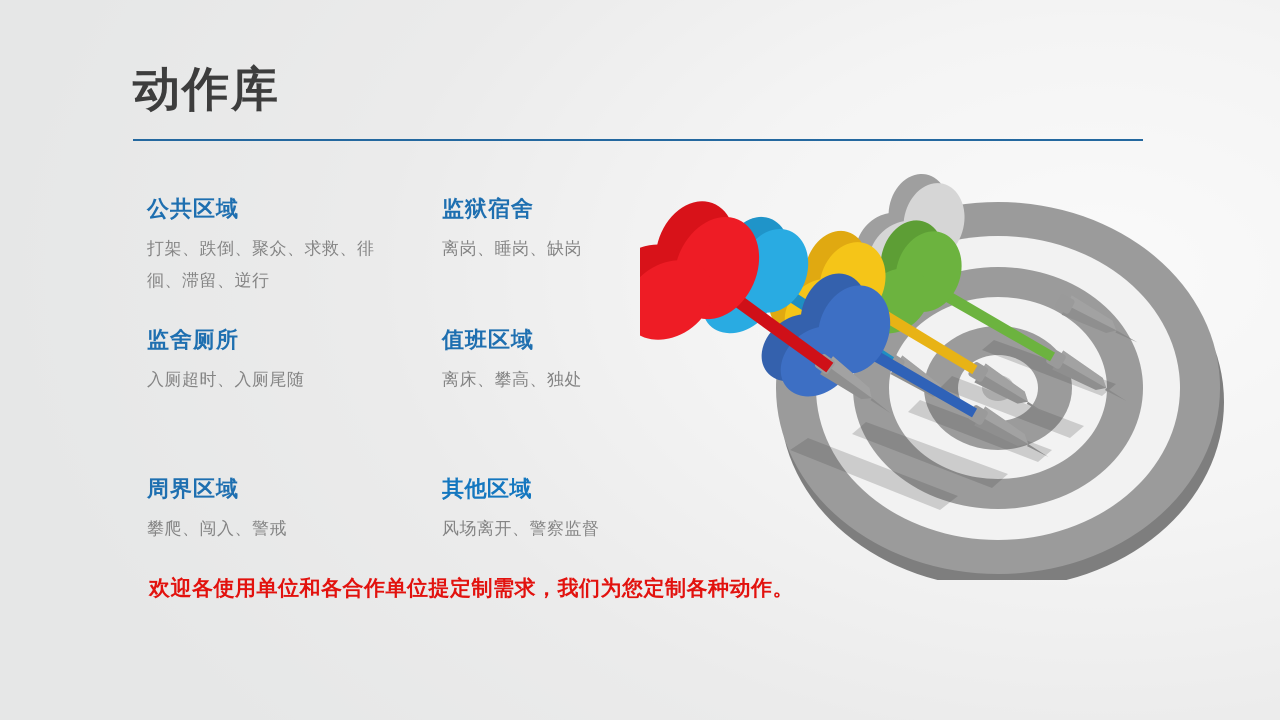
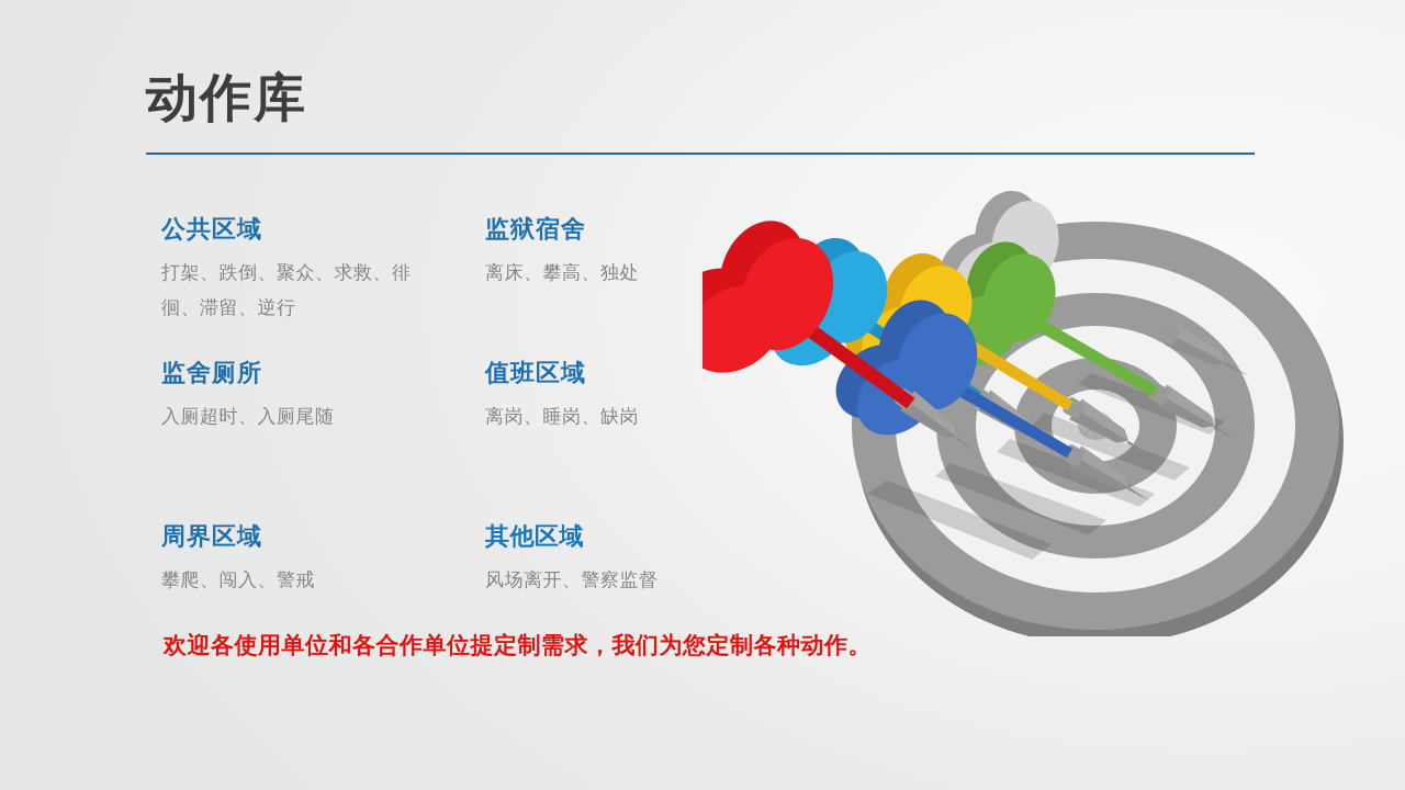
  动作库
  公共区域
  打架、跌倒、聚众、求救、徘徊、滞留、逆行
  监狱宿舍
- 离岗、睡岗、缺岗
+ 离床、攀高、独处
  监舍厕所
  入厕超时、入厕尾随
  值班区域
- 离床、攀高、独处
+ 离岗、睡岗、缺岗
  周界区域
  攀爬、闯入、警戒
  其他区域
  风场离开、警察监督
  欢迎各使用单位和各合作单位提定制需求，我们为您定制各种动作。
